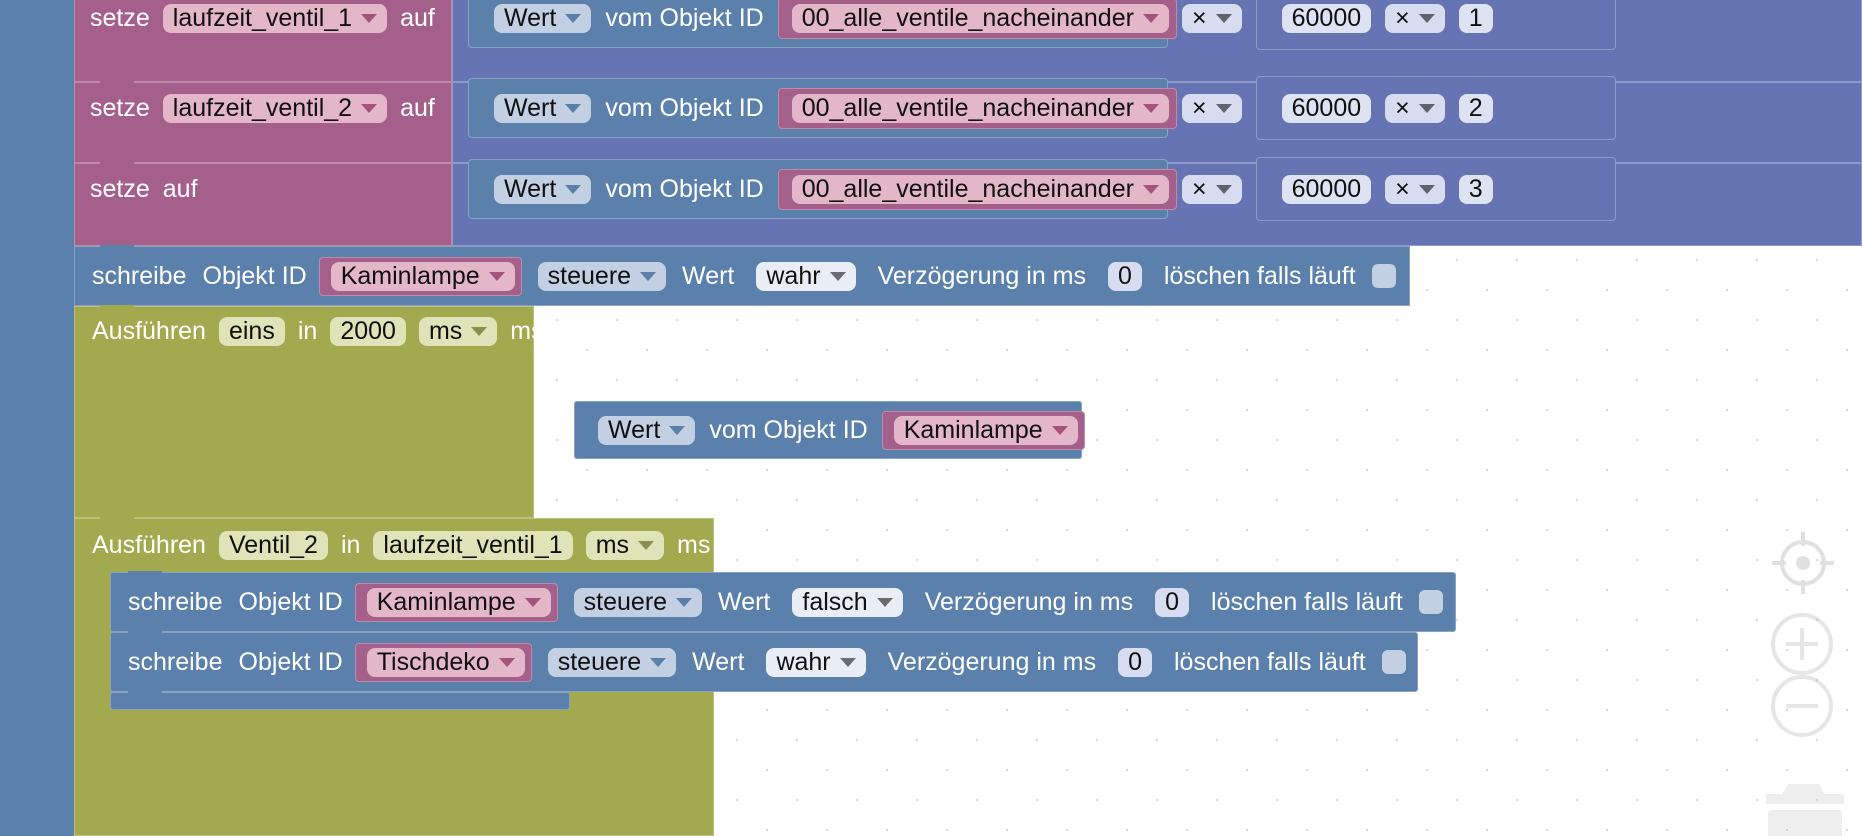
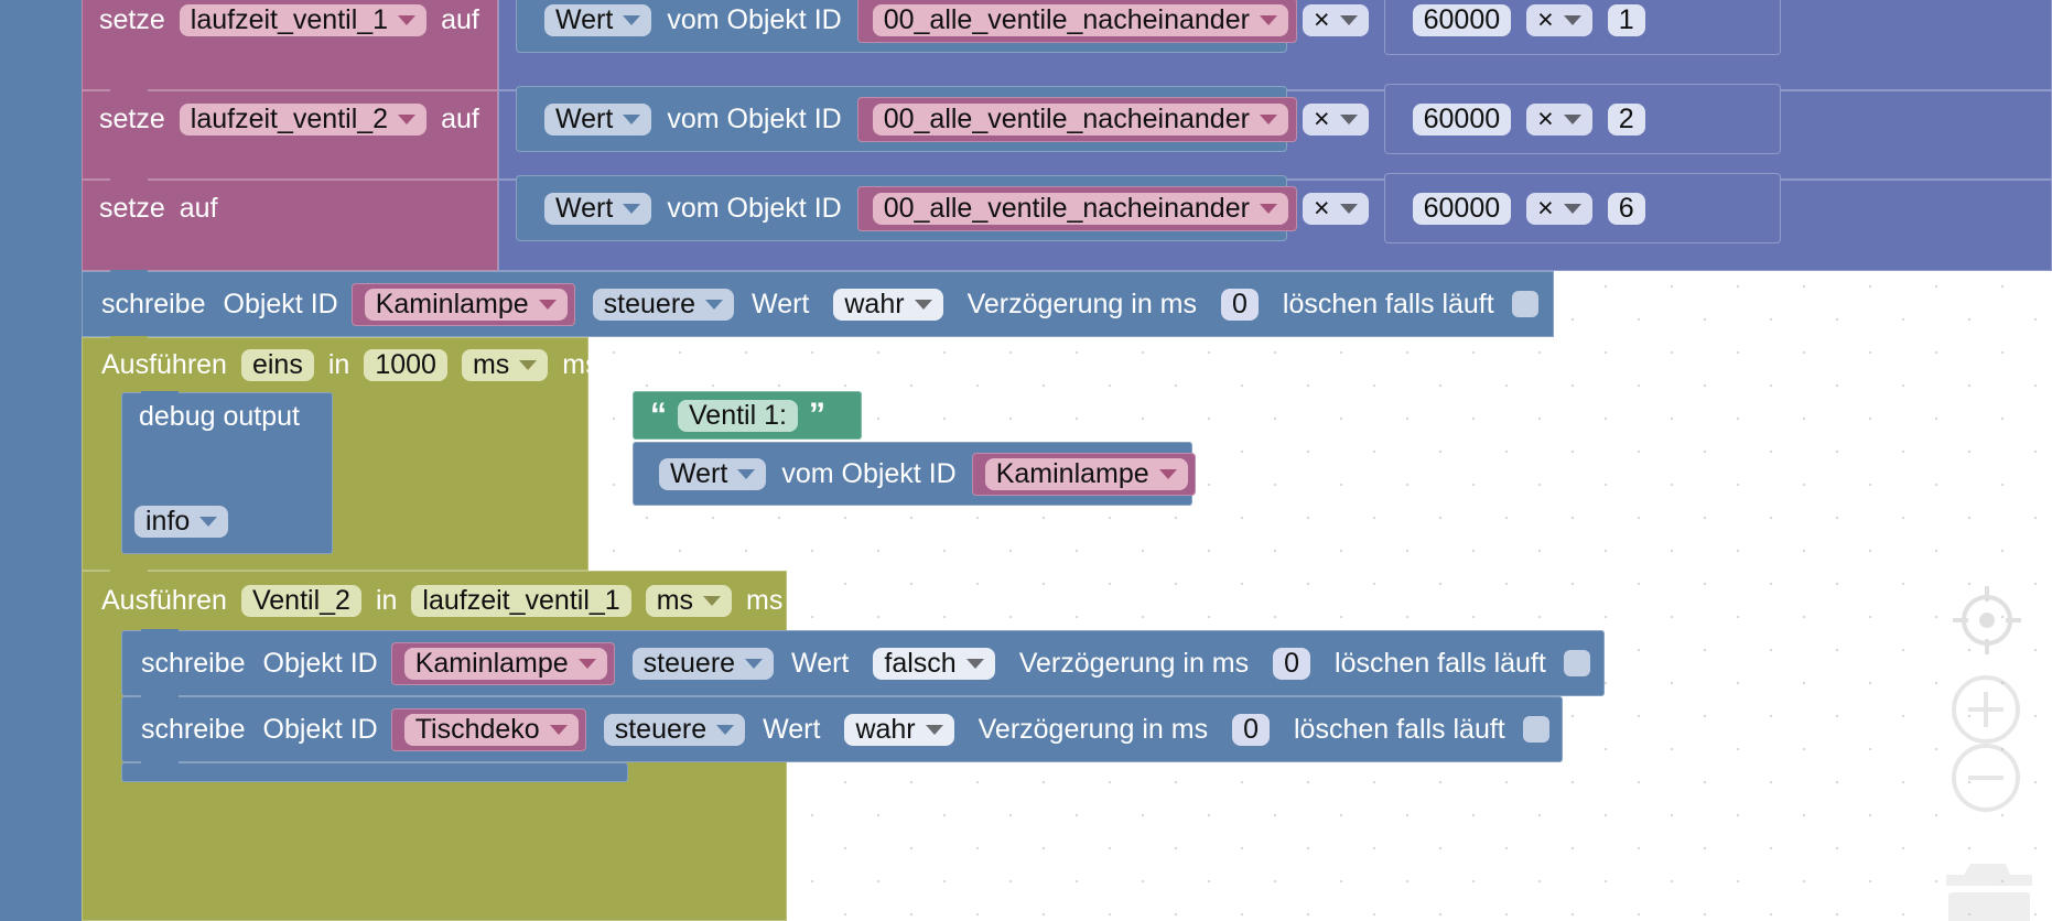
  setze
  laufzeit_ventil_1
  auf
  Wert
  vom Objekt ID
  00_alle_ventile_nacheinander
  ×
  60000
  ×
  1
  setze
  laufzeit_ventil_2
  auf
  Wert
  vom Objekt ID
  00_alle_ventile_nacheinander
  ×
  60000
  ×
  2
  setze
  auf
  Wert
  vom Objekt ID
  00_alle_ventile_nacheinander
  ×
  60000
  ×
- 3
+ 6
  schreibe
  Objekt ID
  Kaminlampe
  steuere
  Wert
  wahr
  Verzögerung in ms
  0
  löschen falls läuft
  Ausführen
  eins
  in
- 2000
+ 1000
  ms
  ms
+ debug output
+ info
+ “
+ Ventil 1:
+ ”
  Wert
  vom Objekt ID
  Kaminlampe
  Ausführen
  Ventil_2
  in
  laufzeit_ventil_1
  ms
  ms
  schreibe
  Objekt ID
  Kaminlampe
  steuere
  Wert
  falsch
  Verzögerung in ms
  0
  löschen falls läuft
  schreibe
  Objekt ID
  Tischdeko
  steuere
  Wert
  wahr
  Verzögerung in ms
  0
  löschen falls läuft
